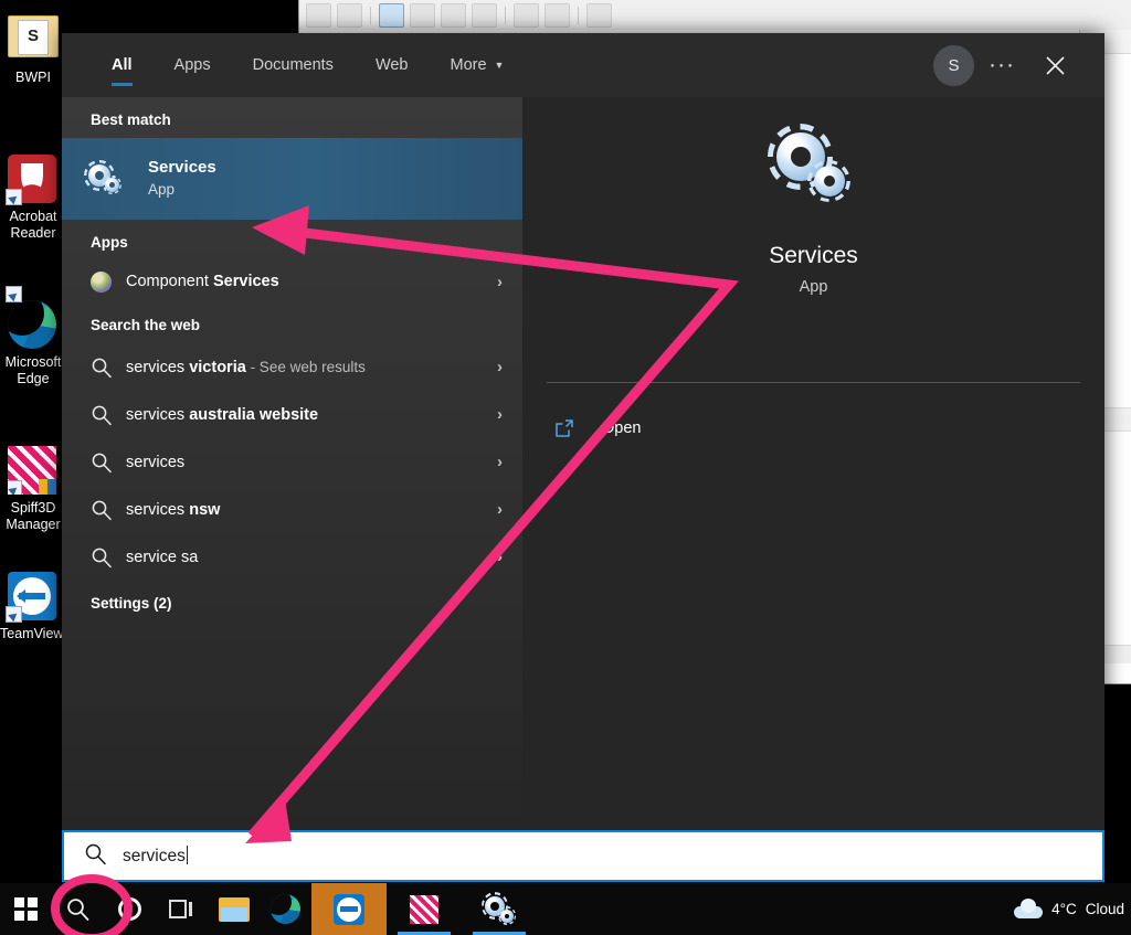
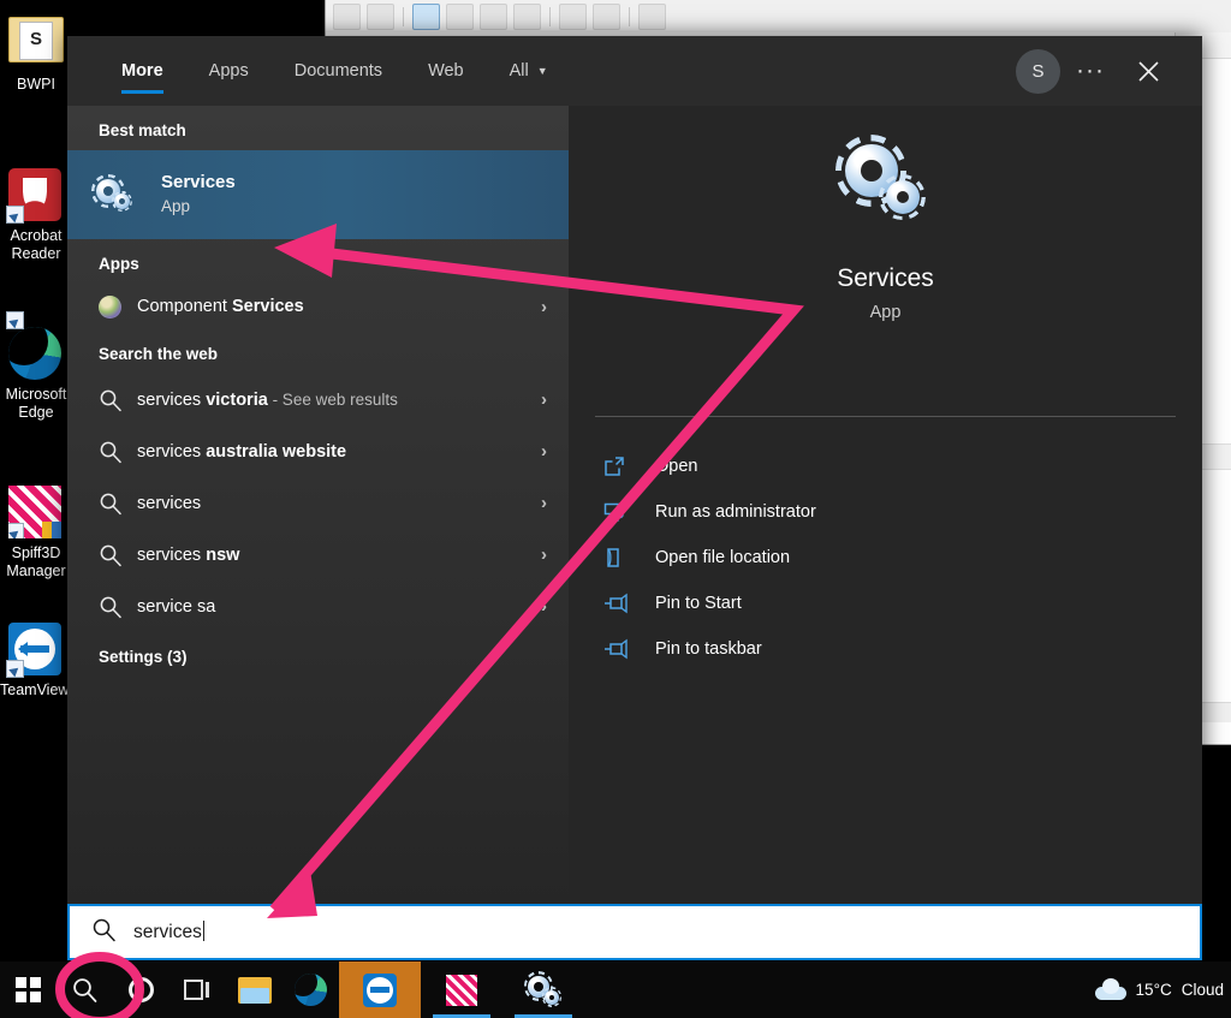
  BWPI
  Acrobat
  Reader
  Microsoft
  Edge
  Spiff3D
  Manager
  TeamView
- All
+ More
  Apps
  Documents
  Web
- More
+ All
  ▼
  S
  ···
  Best match
  Services
  App
  Apps
  Component Services
  ›
  Search the web
  services victoria - See web results
  ›
  services australia website
  ›
  services
  ›
  services nsw
  ›
  service sa
- Settings (2)
+ Settings (3)
  Services
  App
  pen
+ Run as administrator
+ Open file location
+ Pin to Start
+ Pin to taskbar
  services
- 4°C
+ 15°C
  Cloud
